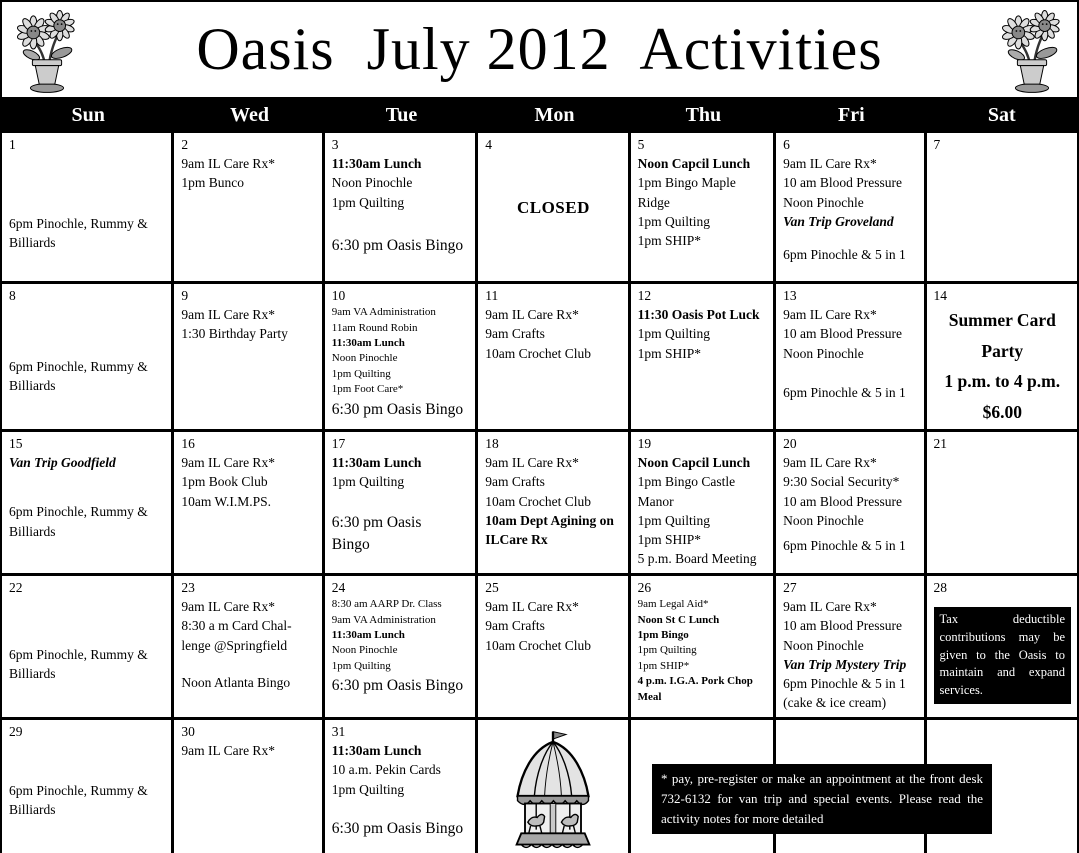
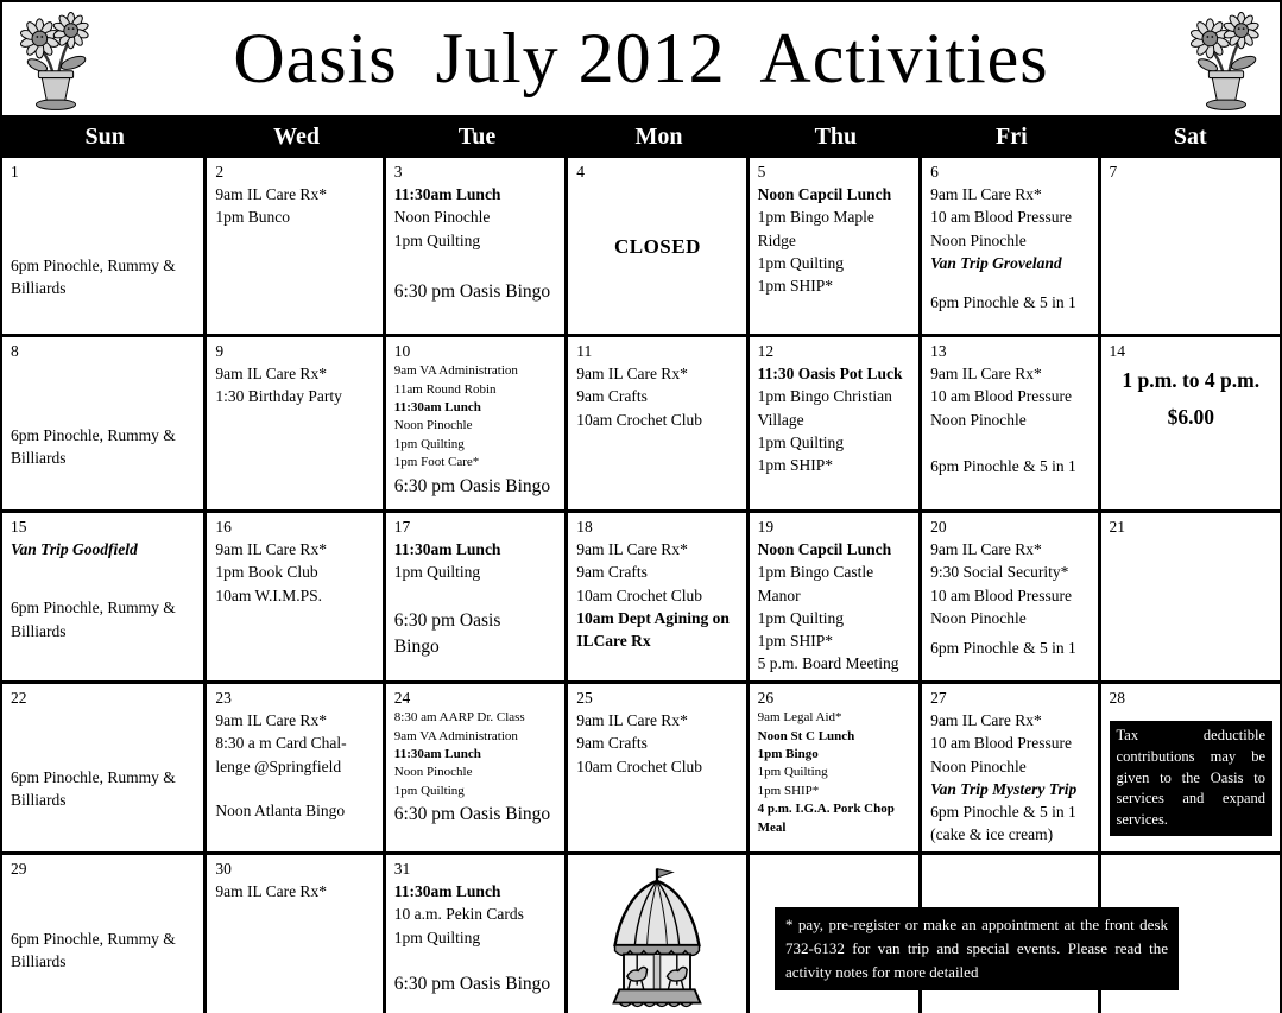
  Oasis July 2012 Activities
  Sun
  Wed
  Tue
  Mon
  Thu
  Fri
  Sat
  1
  6pm Pinochle, Rummy & Billiards
  2
  9am IL Care Rx*
  1pm Bunco
  3
  11:30am Lunch
  Noon Pinochle
  1pm Quilting
  6:30 pm Oasis Bingo
  4
  CLOSED
  5
  Noon Capcil Lunch
  1pm Bingo Maple Ridge
  1pm Quilting
  1pm SHIP*
  6
  9am IL Care Rx*
  10 am Blood Pressure
  Noon Pinochle
  Van Trip Groveland
  6pm Pinochle & 5 in 1
  7
  8
  6pm Pinochle, Rummy & Billiards
  9
  9am IL Care Rx*
  1:30 Birthday Party
  10
  9am VA Administration
  11am Round Robin
  11:30am Lunch
  Noon Pinochle
  1pm Quilting
  1pm Foot Care*
  6:30 pm Oasis Bingo
  11
  9am IL Care Rx*
  9am Crafts
  10am Crochet Club
  12
  11:30 Oasis Pot Luck
+ 1pm Bingo Christian Village
  1pm Quilting
  1pm SHIP*
  13
  9am IL Care Rx*
  10 am Blood Pressure
  Noon Pinochle
  6pm Pinochle & 5 in 1
  14
- Summer Card Party
  1 p.m. to 4 p.m.
  $6.00
  15
  Van Trip Goodfield
  6pm Pinochle, Rummy & Billiards
  16
  9am IL Care Rx*
  1pm Book Club
  10am W.I.M.PS.
  17
  11:30am Lunch
  1pm Quilting
  6:30 pm Oasis Bingo
  18
  9am IL Care Rx*
  9am Crafts
  10am Crochet Club
  10am Dept Agining on ILCare Rx
  19
  Noon Capcil Lunch
  1pm Bingo Castle Manor
  1pm Quilting
  1pm SHIP*
  5 p.m. Board Meeting
  20
  9am IL Care Rx*
  9:30 Social Security*
  10 am Blood Pressure
  Noon Pinochle
  6pm Pinochle & 5 in 1
  21
  22
  6pm Pinochle, Rummy & Billiards
  23
  9am IL Care Rx*
  8:30 a m Card Chal-lenge @Springfield
  Noon Atlanta Bingo
  24
  8:30 am AARP Dr. Class
  9am VA Administration
  11:30am Lunch
  Noon Pinochle
  1pm Quilting
  6:30 pm Oasis Bingo
  25
  9am IL Care Rx*
  9am Crafts
  10am Crochet Club
  26
  9am Legal Aid*
  Noon St C Lunch
  1pm Bingo
  1pm Quilting
  1pm SHIP*
  4 p.m. I.G.A. Pork Chop Meal
  27
  9am IL Care Rx*
  10 am Blood Pressure
  Noon Pinochle
  Van Trip Mystery Trip
  6pm Pinochle & 5 in 1
  (cake & ice cream)
  28
- Tax deductible contributions may be given to the Oasis to maintain and expand services.
+ Tax deductible contributions may be given to the Oasis to services and expand services.
  29
  6pm Pinochle, Rummy & Billiards
  30
  9am IL Care Rx*
  31
  11:30am Lunch
  10 a.m. Pekin Cards
  1pm Quilting
  6:30 pm Oasis Bingo
  * pay, pre-register or make an appointment at the front desk 732-6132 for van trip and special events. Please read the activity notes for more detailed
